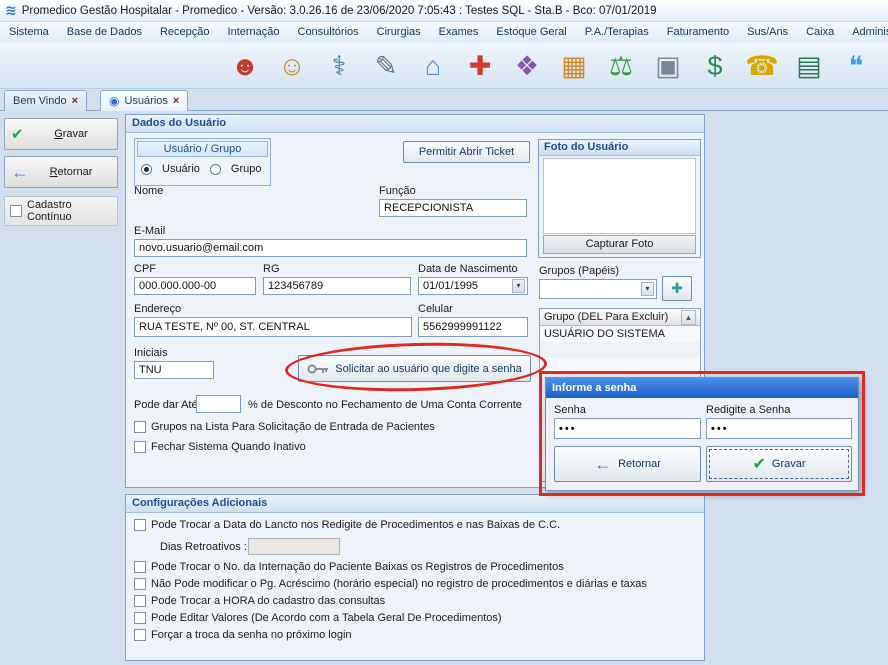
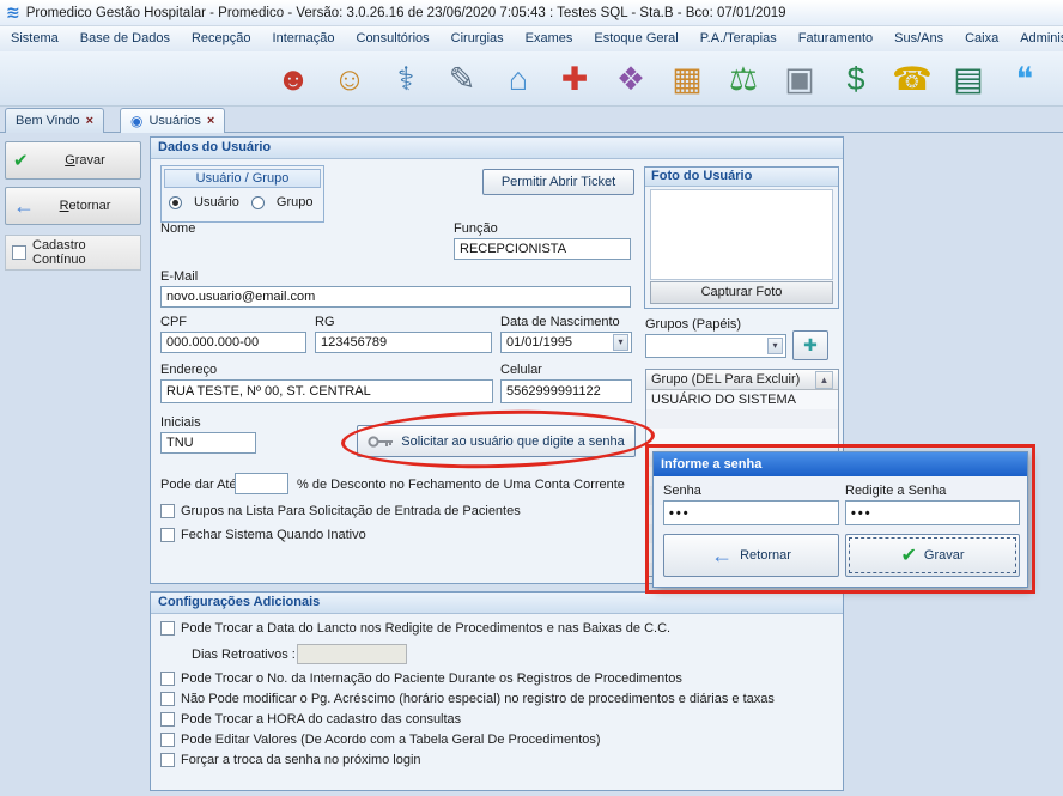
  ≋
  Promedico Gestão Hospitalar - Promedico - Versão: 3.0.26.16 de 23/06/2020 7:05:43 : Testes SQL - Sta.B - Bco: 07/01/2019
  Sistema
  Base de Dados
  Recepção
  Internação
  Consultórios
  Cirurgias
  Exames
  Estoque Geral
  P.A./Terapias
  Faturamento
  Sus/Ans
  Caixa
  ☻
  ☺
  ⚕
  ✎
  ⌂
  ✚
  ❖
  ▦
  ⚖
  ▣
  $
  ☎
  ▤
  ❝
  Bem Vindo
  ×
  ◉
  Usuários
  ×
  ✔
  Gravar
  ←
  Retornar
  Cadastro Contínuo
  Dados do Usuário
  Usuário / Grupo
  Usuário
  Grupo
  Permitir Abrir Ticket
  Foto do Usuário
  Capturar Foto
  Nome
  Função
  RECEPCIONISTA
  E-Mail
  novo.usuario@email.com
  CPF
  000.000.000-00
  RG
  123456789
  Data de Nascimento
  01/01/1995
  ▾
  Grupos (Papéis)
  ▾
  ✚
  Endereço
  RUA TESTE, Nº 00, ST. CENTRAL
  Celular
  5562999991122
  Grupo (DEL Para Excluir)
  ▲
  USUÁRIO DO SISTEMA
  Iniciais
  TNU
  Solicitar ao usuário que digite a senha
  Pode dar Até
  % de Desconto no Fechamento de Uma Conta Corrente
  Grupos na Lista Para Solicitação de Entrada de Pacientes
  Fechar Sistema Quando Inativo
  Configurações Adicionais
  Pode Trocar a Data do Lancto nos Redigite de Procedimentos e nas Baixas de C.C.
  Dias Retroativos :
- Pode Trocar o No. da Internação do Paciente Baixas os Registros de Procedimentos
+ Pode Trocar o No. da Internação do Paciente Durante os Registros de Procedimentos
  Não Pode modificar o Pg. Acréscimo (horário especial) no registro de procedimentos e diárias e taxas
  Pode Trocar a HORA do cadastro das consultas
  Pode Editar Valores (De Acordo com a Tabela Geral De Procedimentos)
  Forçar a troca da senha no próximo login
  Informe a senha
  Senha
  •••
  Redigite a Senha
  •••
  ←
  Retornar
  ✔
  Gravar
